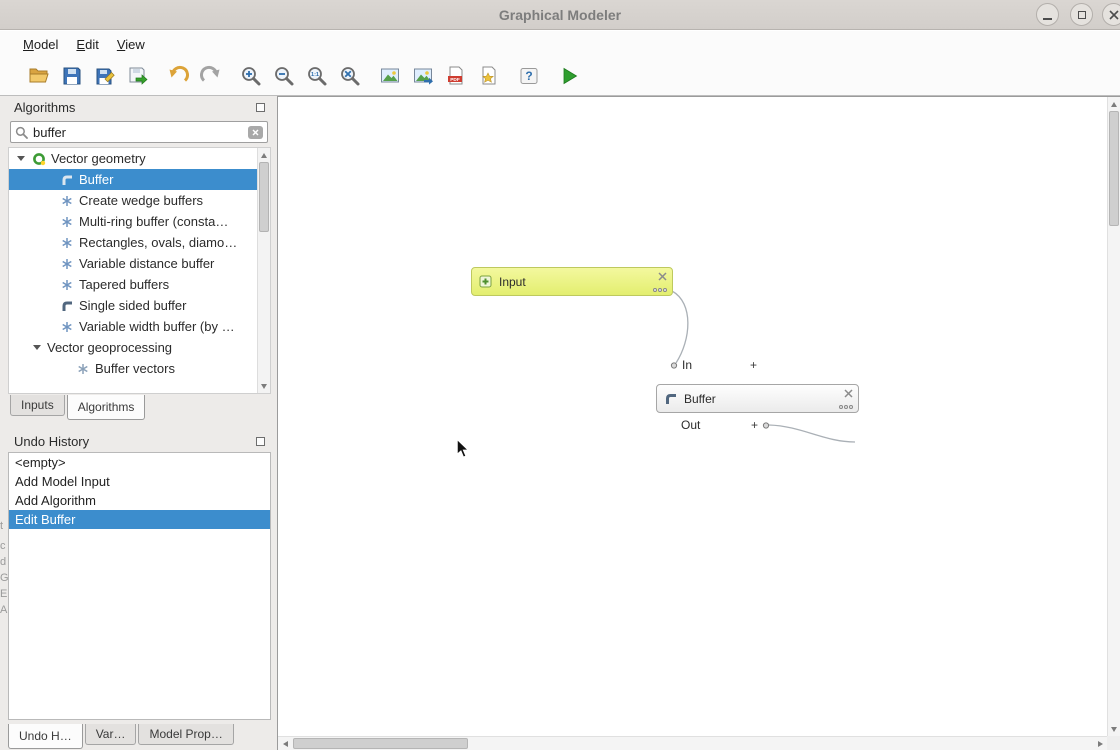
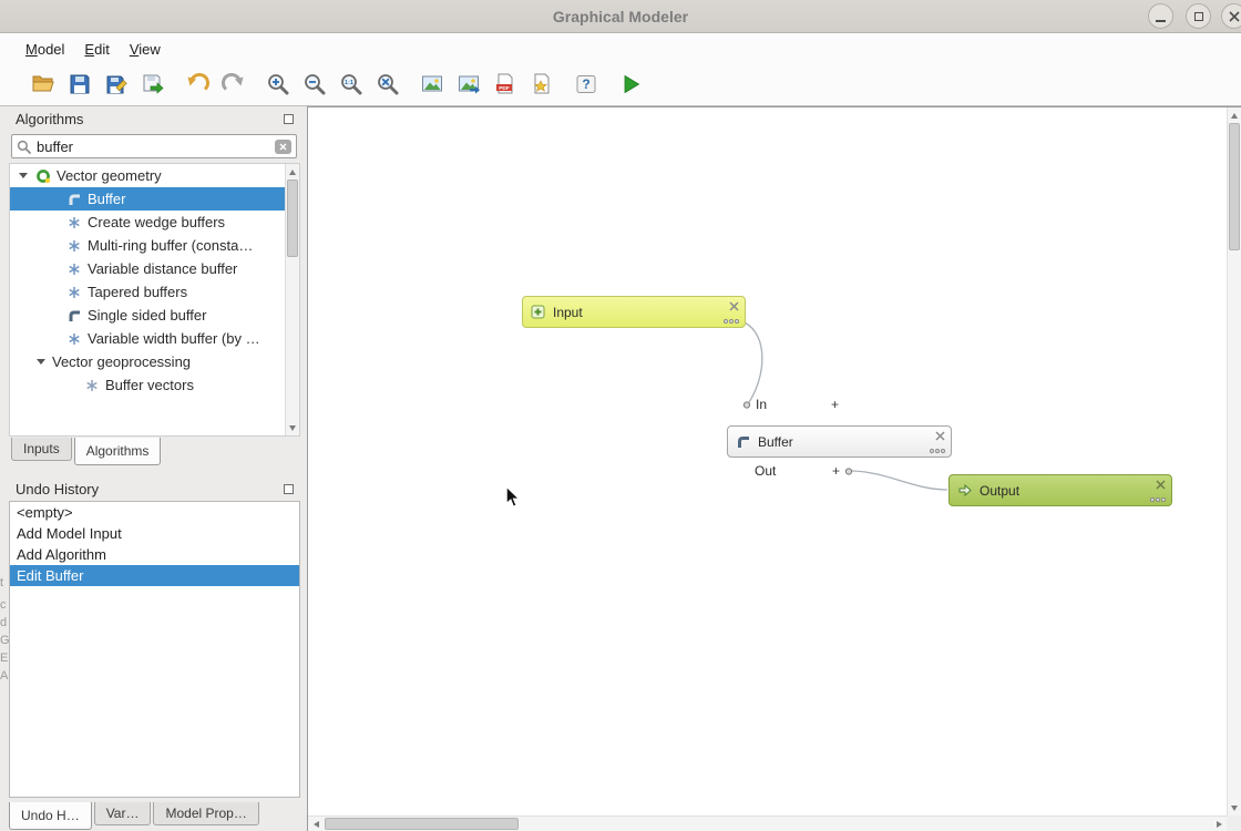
  Graphical Modeler
  Model
  Edit
  View
  ?
  t
  c
  d
  G
  E
  A
  Algorithms
  buffer
  Vector geometry
  Buffer
  Create wedge buffers
  Multi-ring buffer (consta…
- Rectangles, ovals, diamo…
  Variable distance buffer
  Tapered buffers
  Single sided buffer
  Variable width buffer (by …
  Vector geoprocessing
  Buffer vectors
  Inputs
  Algorithms
  Undo History
  <empty>
  Add Model Input
  Add Algorithm
  Edit Buffer
  Undo H…
  Var…
  Model Prop…
  Input
  In
  +
  Buffer
  Out
  +
+ Output
